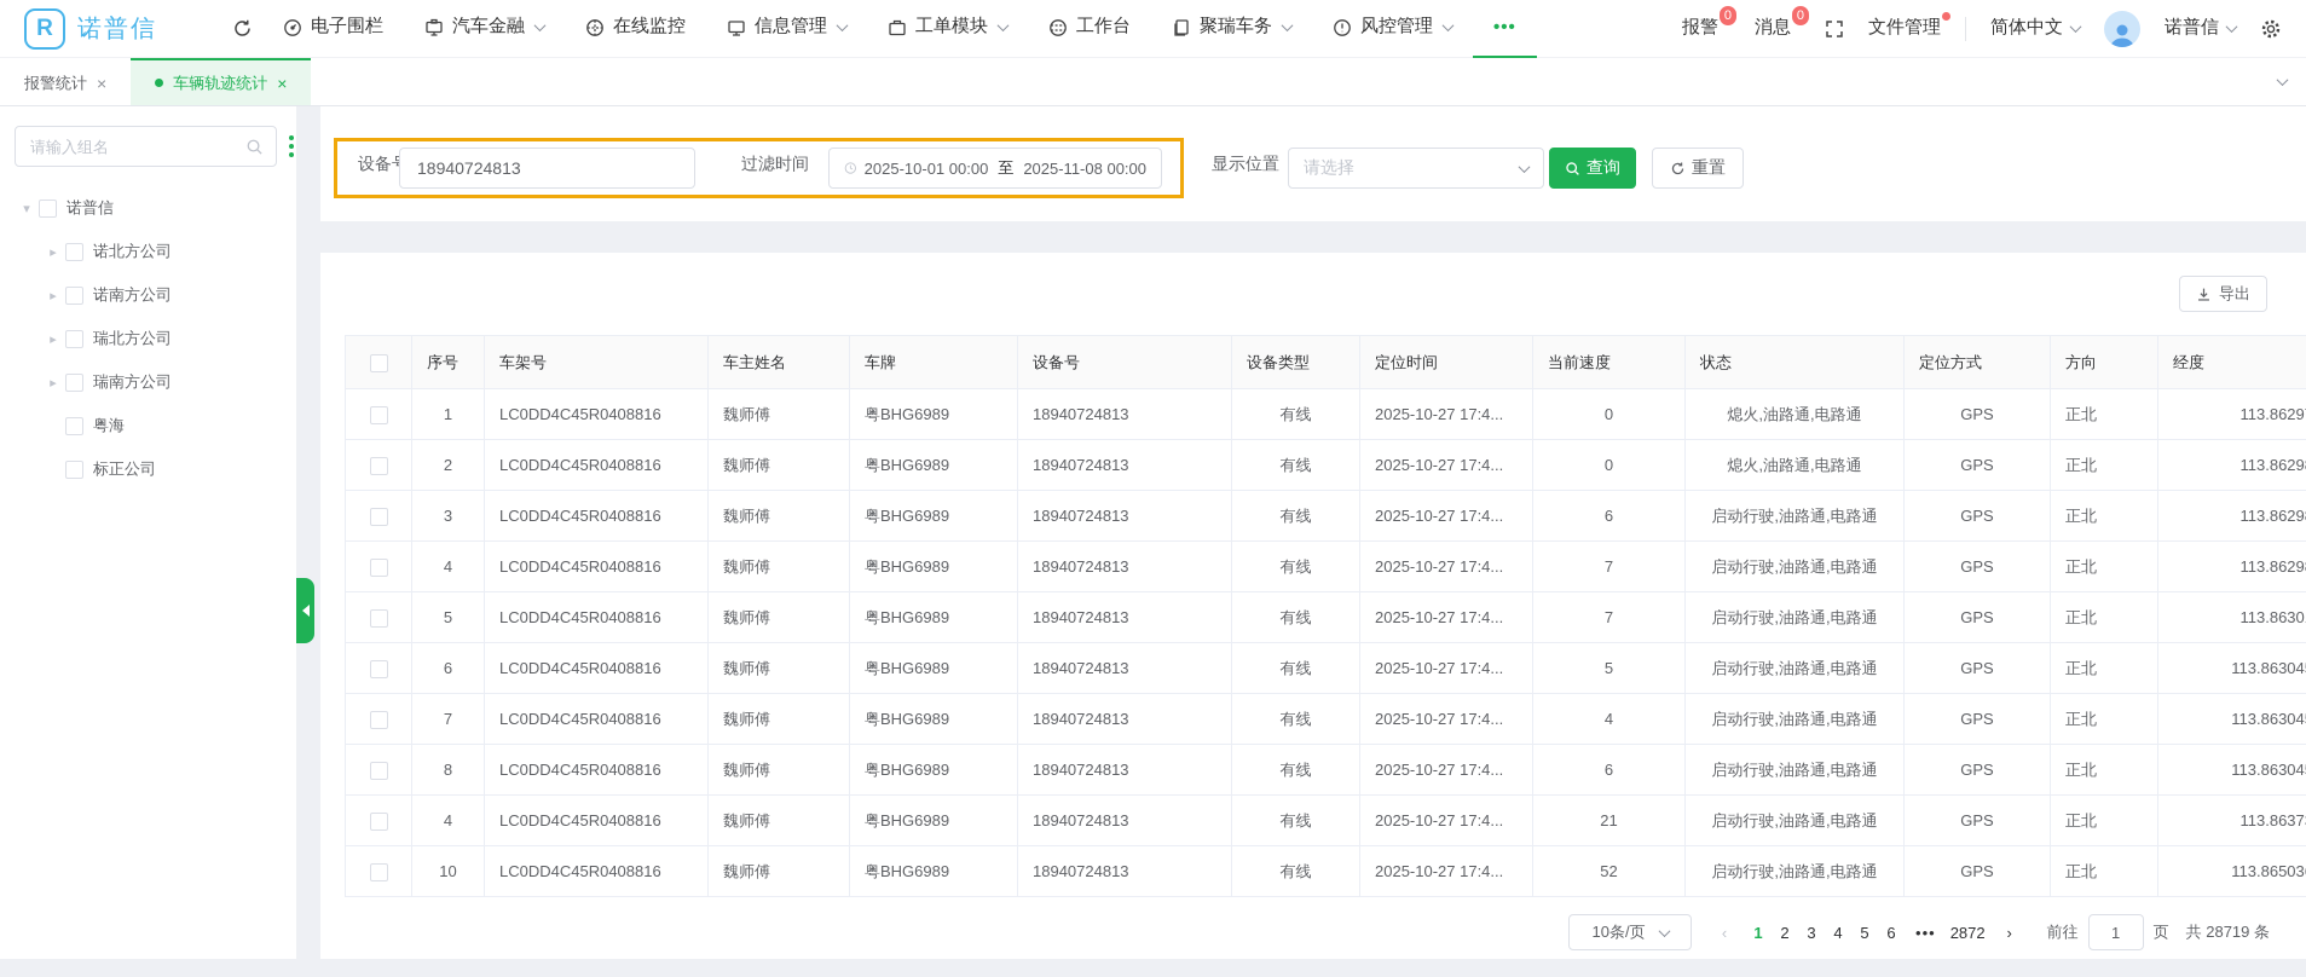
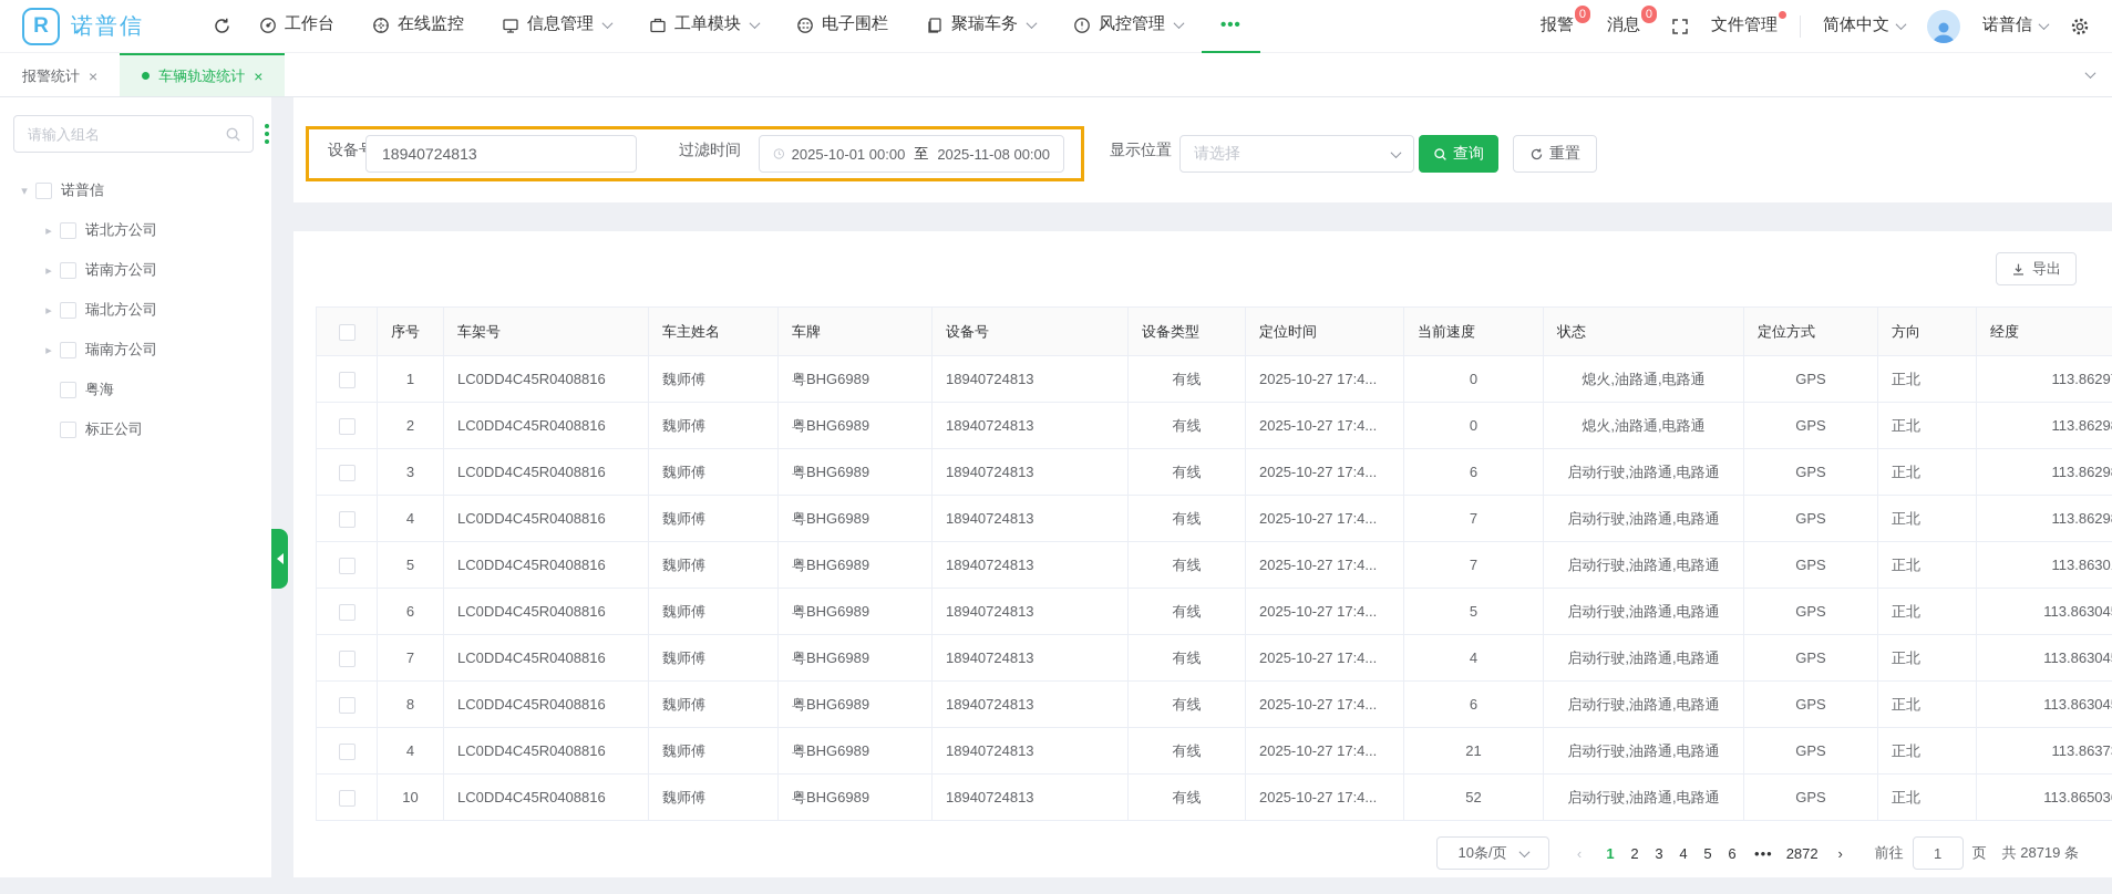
  R
  诺普信
- 电子围栏
+ 工作台
- 汽车金融
  在线监控
  信息管理
  工单模块
- 工作台
+ 电子围栏
  聚瑞车务
  风控管理
  •••
  报警
  0
  消息
  0
  文件管理
  简体中文
  诺普信
  报警统计
  ×
  车辆轨迹统计
  ×
  请输入组名
  ▾
  诺普信
  ▸
  诺北方公司
  ▸
  诺南方公司
  ▸
  瑞北方公司
  ▸
  瑞南方公司
  粤海
  标正公司
  18940724813
  过滤时间
  2025-10-01 00:00
  至
  2025-11-08 00:00
  显示位置
  请选择
  查询
  重置
  导出
  	序号	车架号	车主姓名	车牌	设备号	设备类型	定位时间	当前速度	状态	定位方式	方向	经度
  	1	LC0DD4C45R0408816	魏师傅	粤BHG6989	18940724813	有线	2025-10-27 17:4...	0	熄火,油路通,电路通	GPS	正北	113.8629
  	2	LC0DD4C45R0408816	魏师傅	粤BHG6989	18940724813	有线	2025-10-27 17:4...	0	熄火,油路通,电路通	GPS	正北	113.8629
  	3	LC0DD4C45R0408816	魏师傅	粤BHG6989	18940724813	有线	2025-10-27 17:4...	6	启动行驶,油路通,电路通	GPS	正北	113.8629
  	4	LC0DD4C45R0408816	魏师傅	粤BHG6989	18940724813	有线	2025-10-27 17:4...	7	启动行驶,油路通,电路通	GPS	正北	113.8629
  	5	LC0DD4C45R0408816	魏师傅	粤BHG6989	18940724813	有线	2025-10-27 17:4...	7	启动行驶,油路通,电路通	GPS	正北	113.8630
  	6	LC0DD4C45R0408816	魏师傅	粤BHG6989	18940724813	有线	2025-10-27 17:4...	5	启动行驶,油路通,电路通	GPS	正北	113.86304
  	7	LC0DD4C45R0408816	魏师傅	粤BHG6989	18940724813	有线	2025-10-27 17:4...	4	启动行驶,油路通,电路通	GPS	正北	113.86304
  	8	LC0DD4C45R0408816	魏师傅	粤BHG6989	18940724813	有线	2025-10-27 17:4...	6	启动行驶,油路通,电路通	GPS	正北	113.86304
  	4	LC0DD4C45R0408816	魏师傅	粤BHG6989	18940724813	有线	2025-10-27 17:4...	21	启动行驶,油路通,电路通	GPS	正北	113.8637
  	10	LC0DD4C45R0408816	魏师傅	粤BHG6989	18940724813	有线	2025-10-27 17:4...	52	启动行驶,油路通,电路通	GPS	正北	113.86503
  10条/页
  ‹
  1
  2
  3
  4
  5
  6
  •••
  2872
  ›
  前往
  1
  页
  共 28719 条
